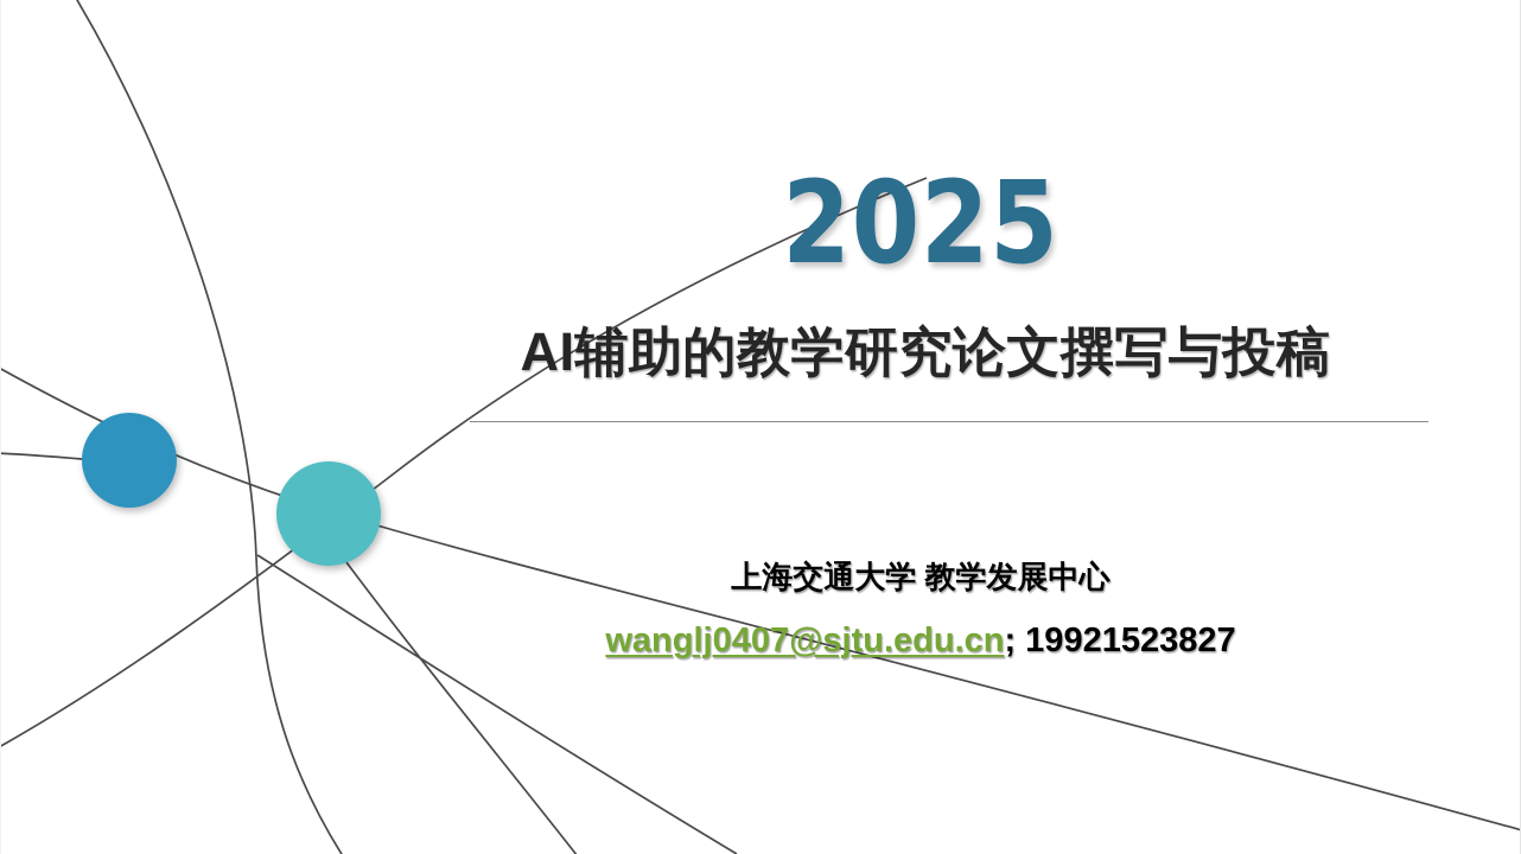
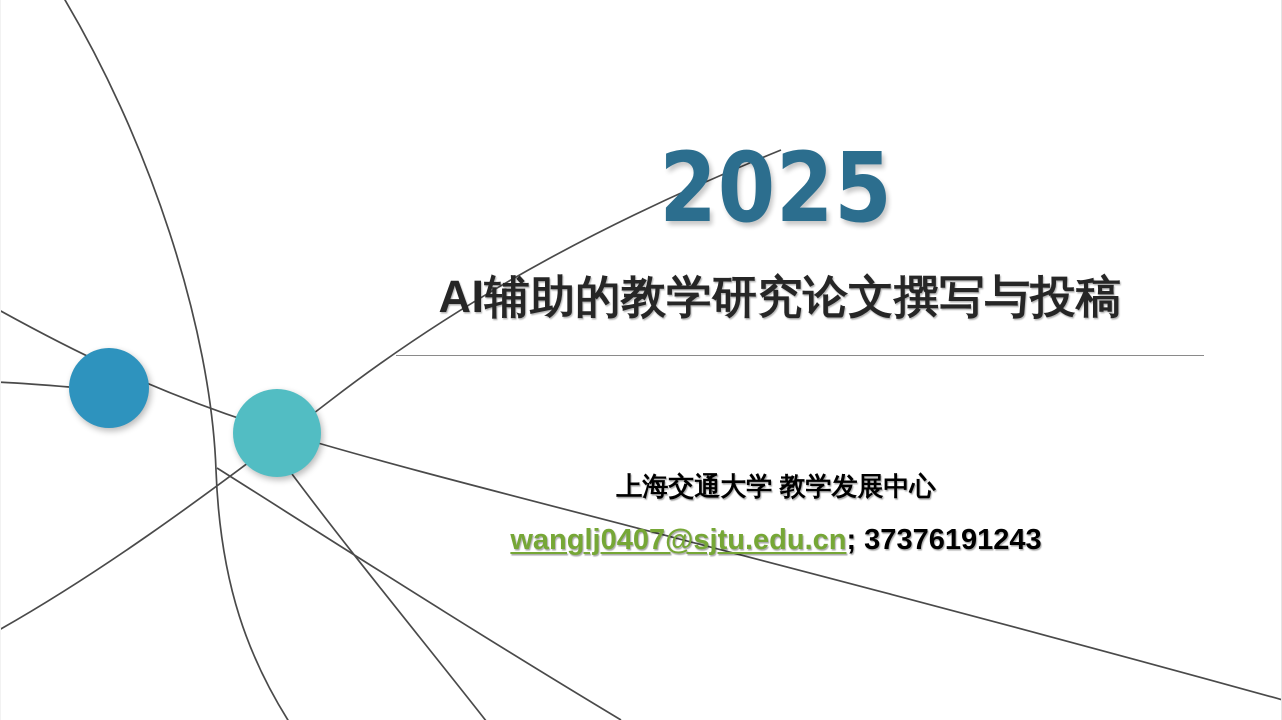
  2025
  AI辅助的教学研究论文撰写与投稿
  上海交通大学 教学发展中心
- wanglj0407@sjtu.edu.cn; 19921523827
+ wanglj0407@sjtu.edu.cn; 37376191243
